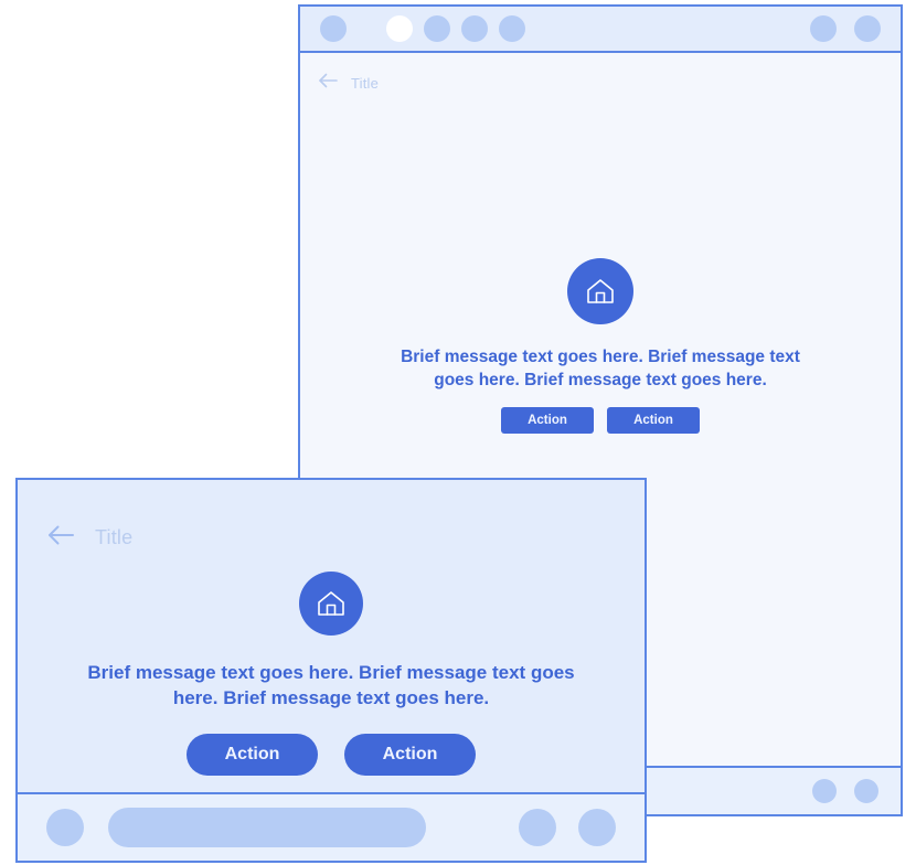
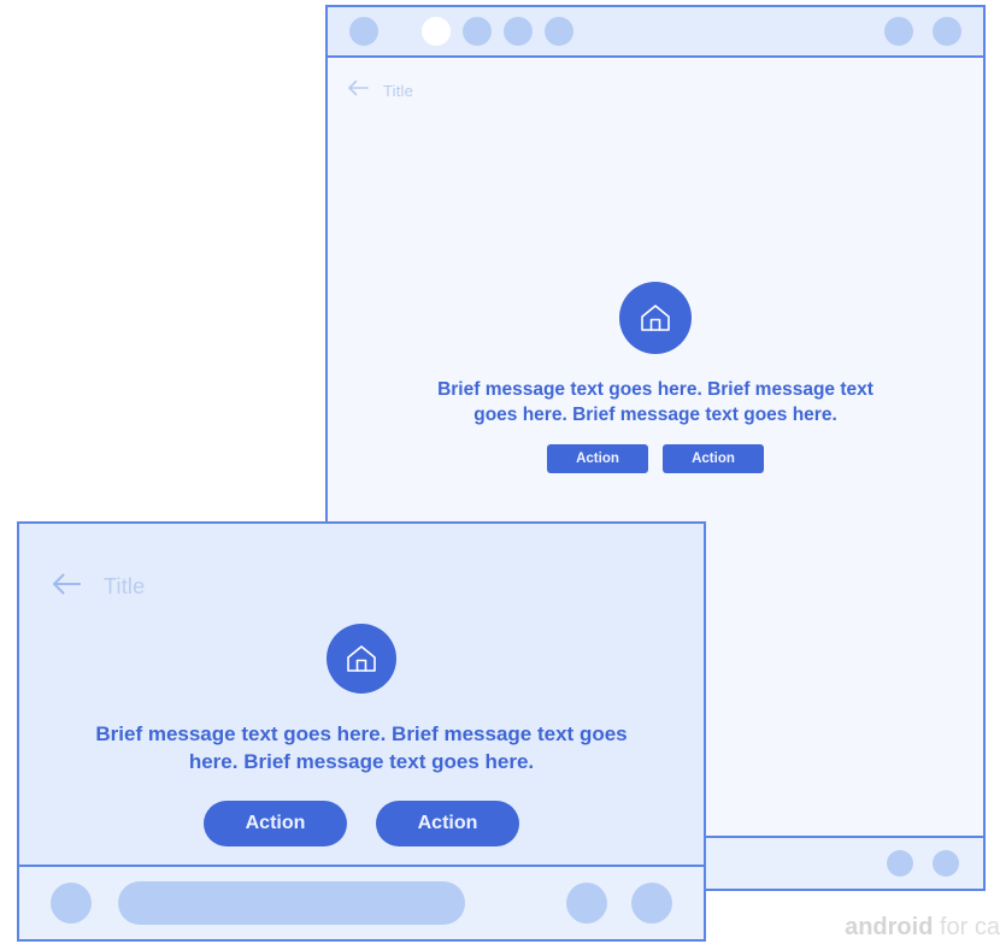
  Title
  Brief message text goes here. Brief message text goes here. Brief message text goes here.
  Action
  Action
  Title
  Brief message text goes here. Brief message text goes here. Brief message text goes here.
  Action
  Action
+ android for ca
